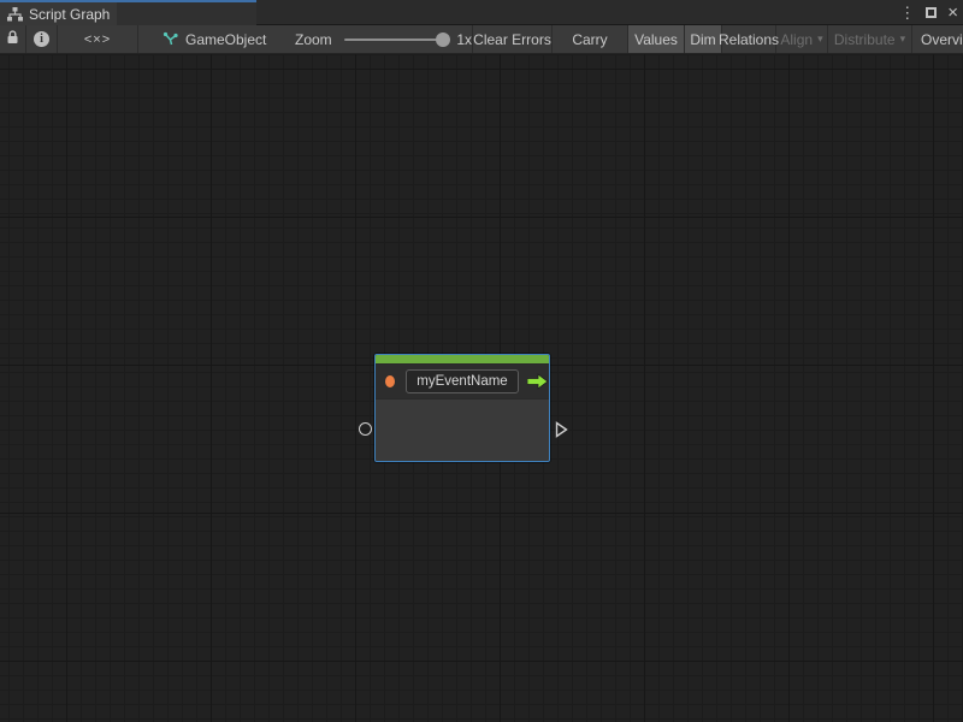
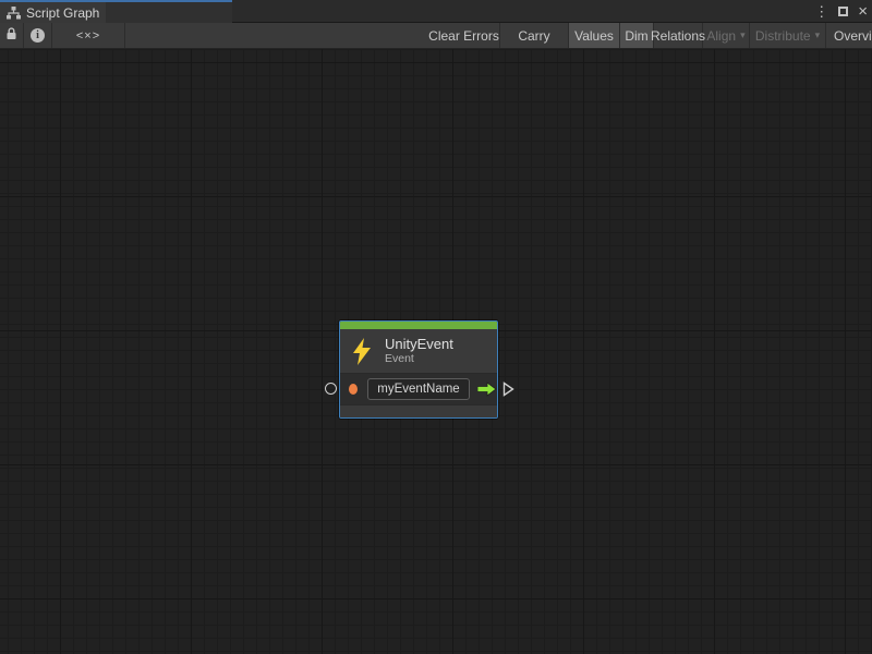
  Script Graph
  ⋮
  ×
  i
  <×>
- GameObject
- Zoom
- 1x
  Clear Errors
  Carry
  Values
  Dim
  Relations
  Align
  ▾
  Distribute
  ▾
  Overvi
+ UnityEvent
+ Event
  myEventName
